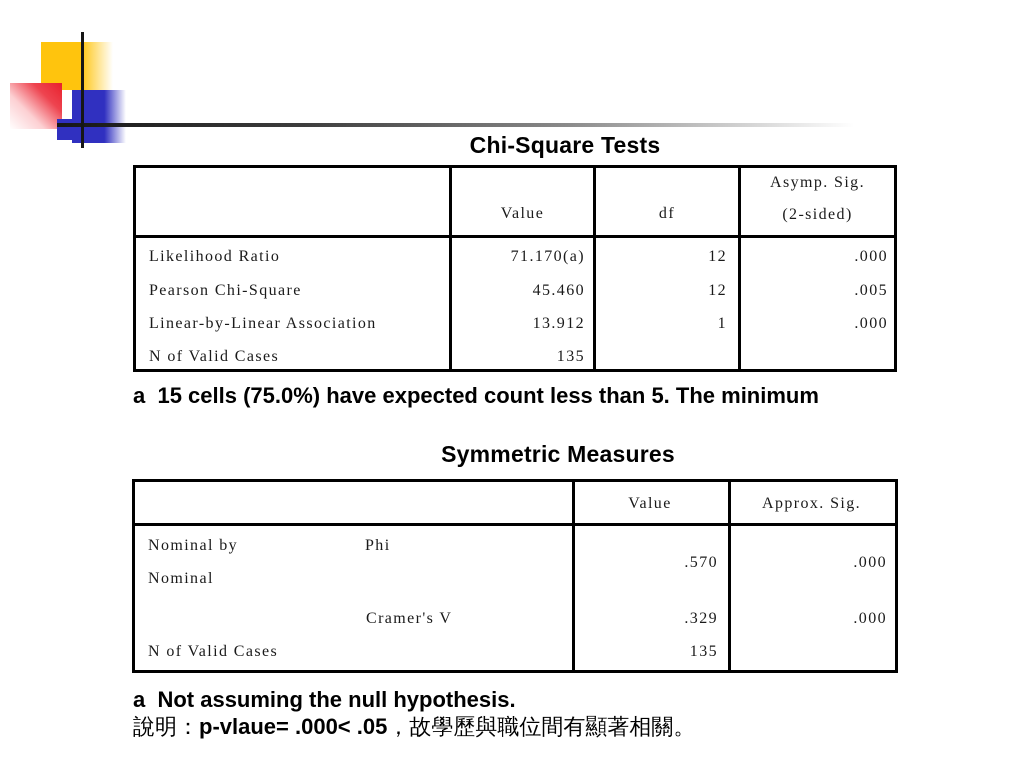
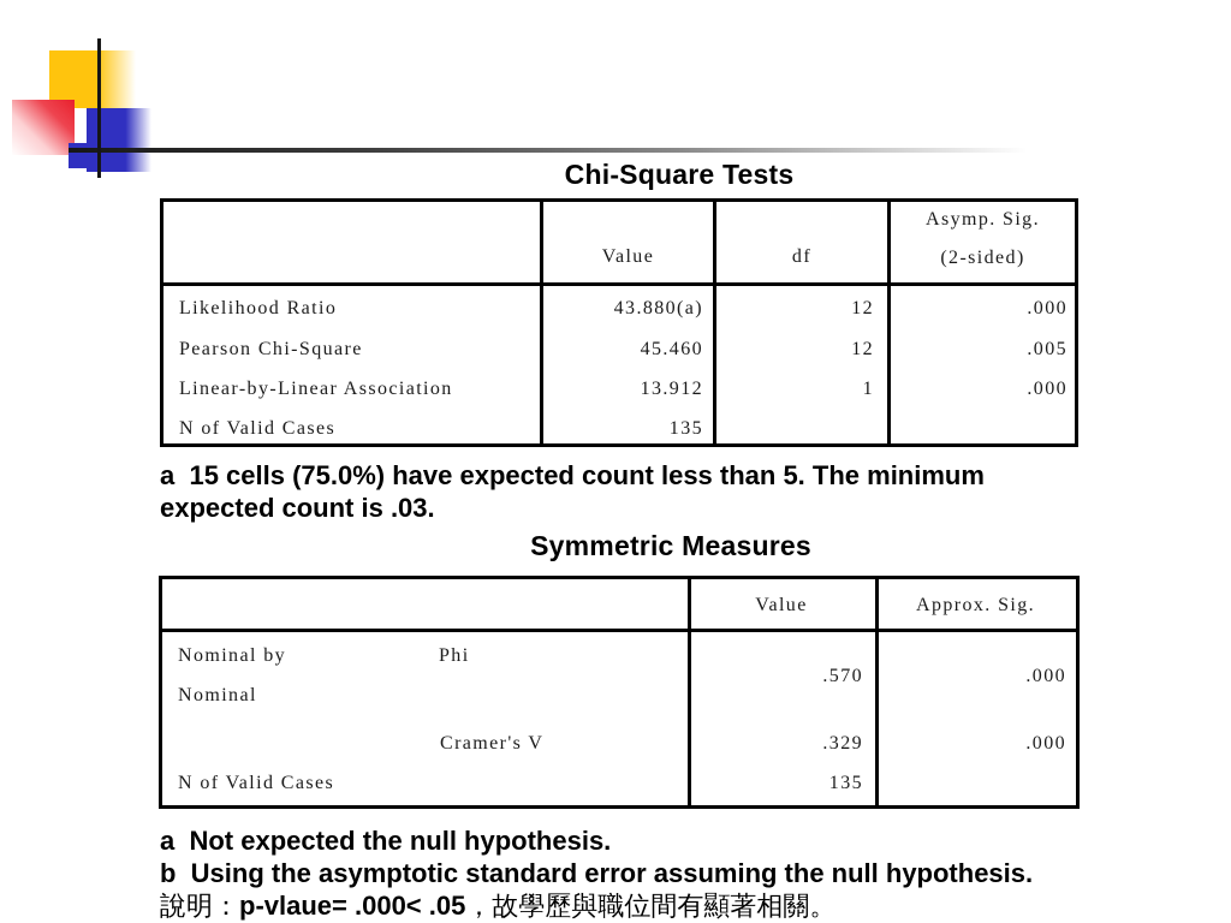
  Chi-Square Tests
  Value
  df
  Asymp. Sig.
  (2-sided)
  Likelihood Ratio
- 71.170(a)
+ 43.880(a)
  12
  .000
  Pearson Chi-Square
  45.460
  12
  .005
  Linear-by-Linear Association
  13.912
  1
  .000
  N of Valid Cases
  135
  a 15 cells (75.0%) have expected count less than 5. The minimum
+ expected count is .03.
  Symmetric Measures
  Value
  Approx. Sig.
  Nominal by
  Nominal
  Phi
  .570
  .000
  Cramer's V
  .329
  .000
  N of Valid Cases
  135
- a Not assuming the null hypothesis.
+ a Not expected the null hypothesis.
+ b Using the asymptotic standard error assuming the null hypothesis.
  說明：p-vlaue= .000< .05，故學歷與職位間有顯著相關。
